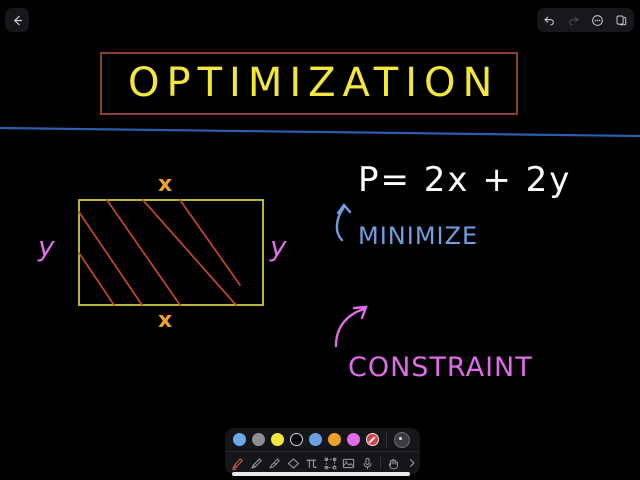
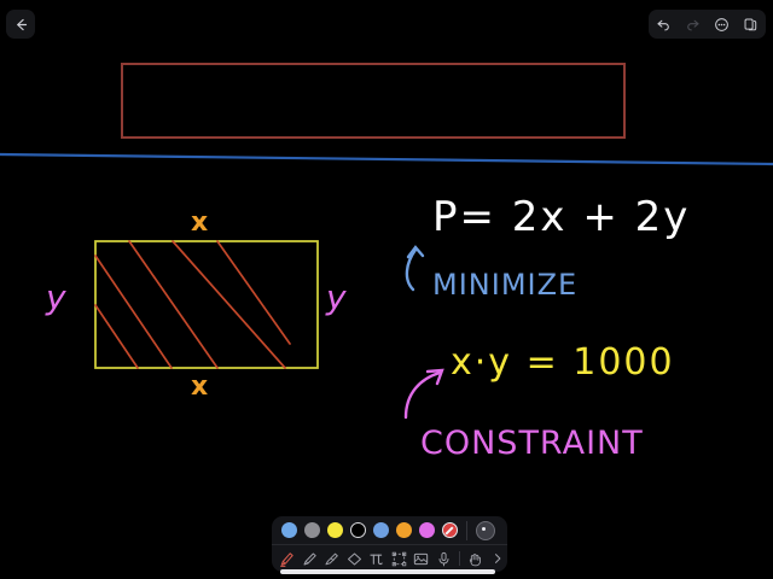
- OPTIMIZATION
  x
  x
  y
  y
  P= 2x + 2y
  MINIMIZE
+ x·y = 1000
  CONSTRAINT
